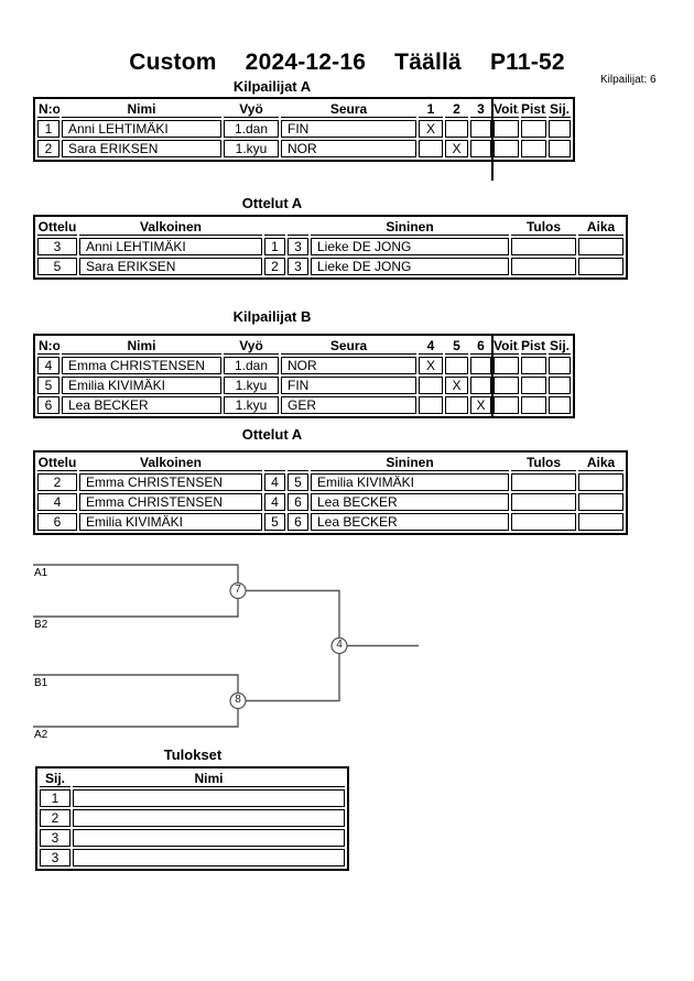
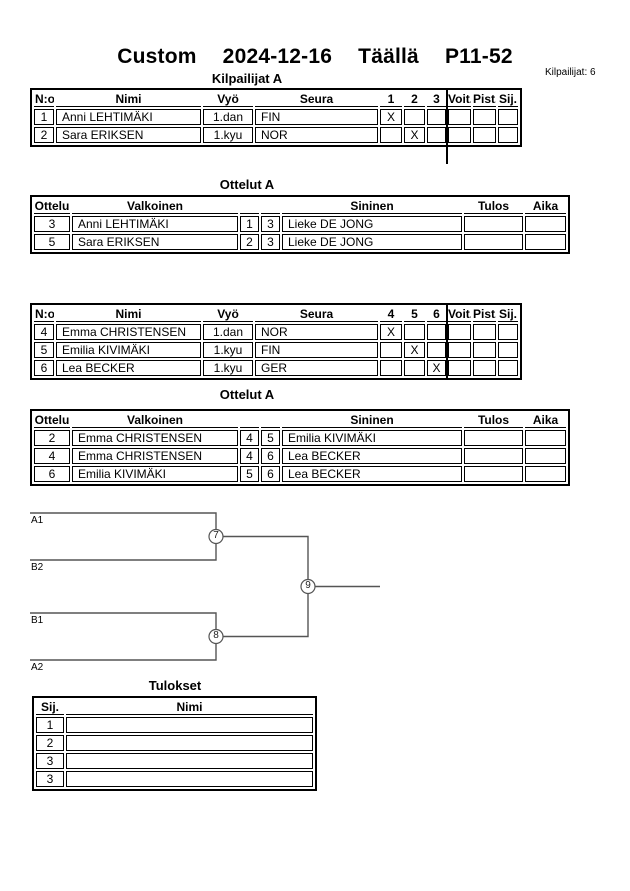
  Custom 2024-12-16 Täällä P11-52
  Kilpailijat: 6
  Kilpailijat A
  N:o	Nimi	Vyö	Seura	1	2	3	Voit	Pist	Sij.
  1	Anni LEHTIMÄKI	1.dan	FIN	X
  2	Sara ERIKSEN	1.kyu	NOR		X
  Ottelut A
  Ottelu	Valkoinen			Sininen	Tulos	Aika
  3	Anni LEHTIMÄKI	1	3	Lieke DE JONG
  5	Sara ERIKSEN	2	3	Lieke DE JONG
- Kilpailijat B
  N:o	Nimi	Vyö	Seura	4	5	6	Voit	Pist	Sij.
  4	Emma CHRISTENSEN	1.dan	NOR	X
  5	Emilia KIVIMÄKI	1.kyu	FIN		X
  6	Lea BECKER	1.kyu	GER			X
  Ottelut A
  Ottelu	Valkoinen			Sininen	Tulos	Aika
  2	Emma CHRISTENSEN	4	5	Emilia KIVIMÄKI
  4	Emma CHRISTENSEN	4	6	Lea BECKER
  6	Emilia KIVIMÄKI	5	6	Lea BECKER
  A1
  B2
  B1
  A2
  7
  8
- 4
+ 9
  Tulokset
  Sij.	Nimi
  1
  2
  3
  3
